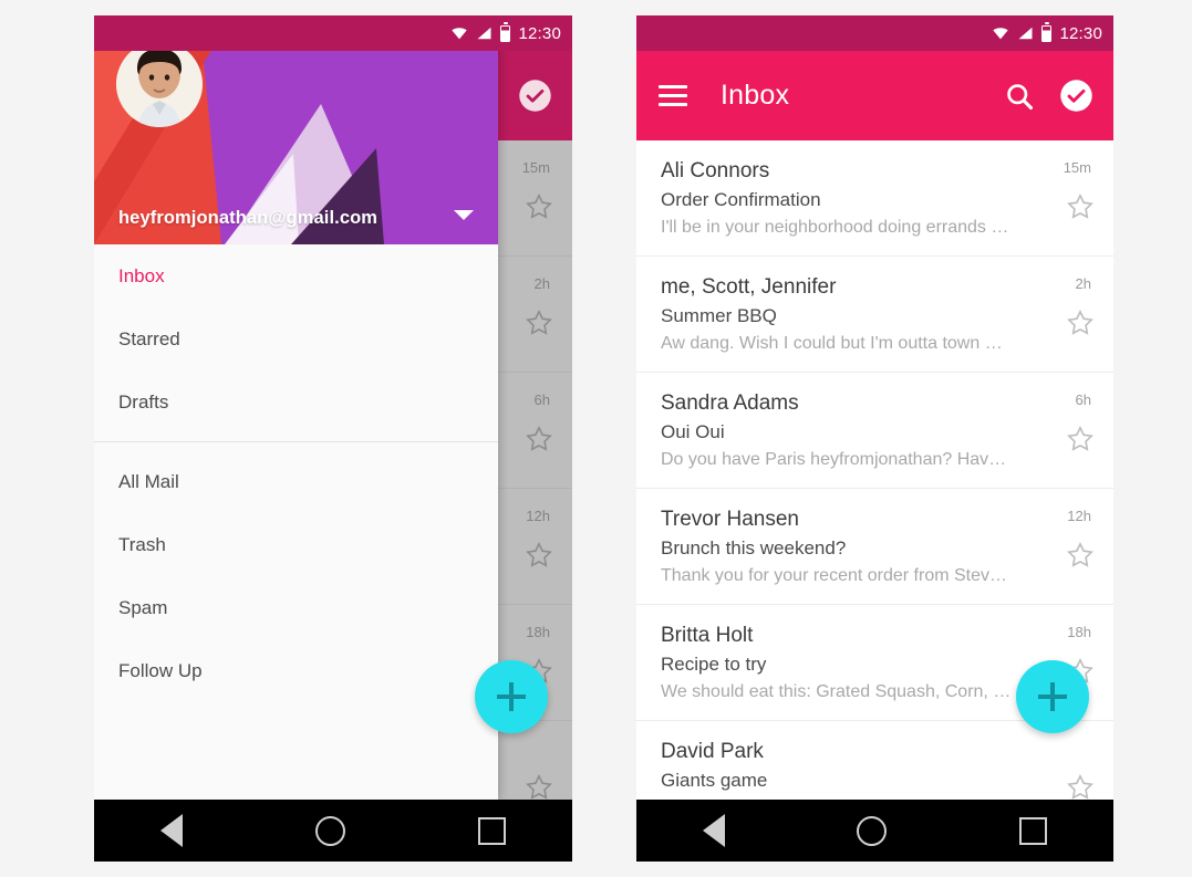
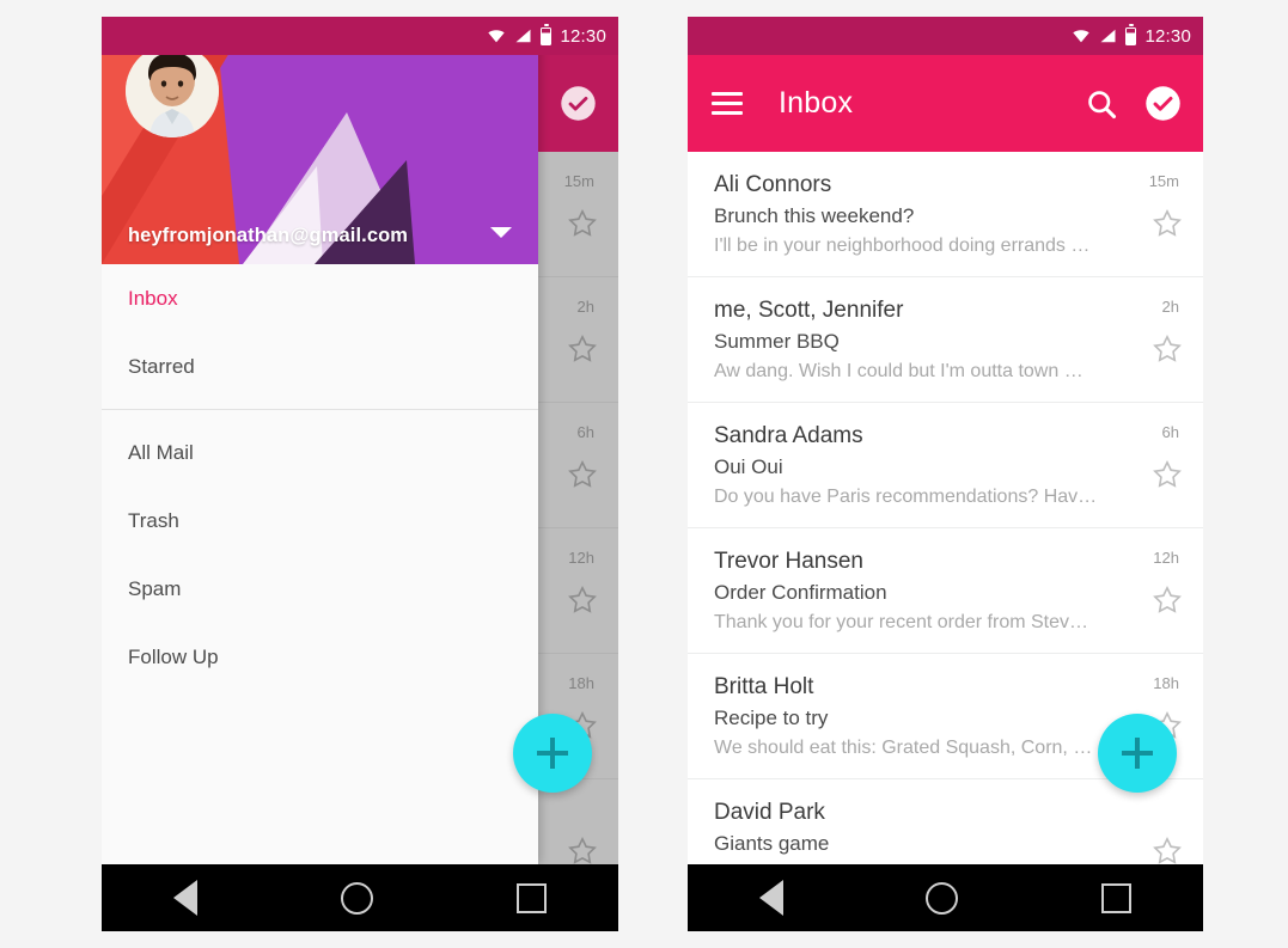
  15m
  2h
  6h
  12h
  18h
  12:30
  heyfromjonathan@gmail.com
  Inbox
  Starred
- Drafts
  All Mail
  Trash
  Spam
  Follow Up
  12:30
  Inbox
  Ali Connors
- Order Confirmation
+ Brunch this weekend?
  I'll be in your neighborhood doing errands …
  15m
  me, Scott, Jennifer
  Summer BBQ
  Aw dang. Wish I could but I'm outta town …
  2h
  Sandra Adams
  Oui Oui
- Do you have Paris heyfromjonathan? Hav…
+ Do you have Paris recommendations? Hav…
  6h
  Trevor Hansen
- Brunch this weekend?
+ Order Confirmation
  Thank you for your recent order from Stev…
  12h
  Britta Holt
  Recipe to try
  We should eat this: Grated Squash, Corn, …
  18h
  David Park
  Giants game
